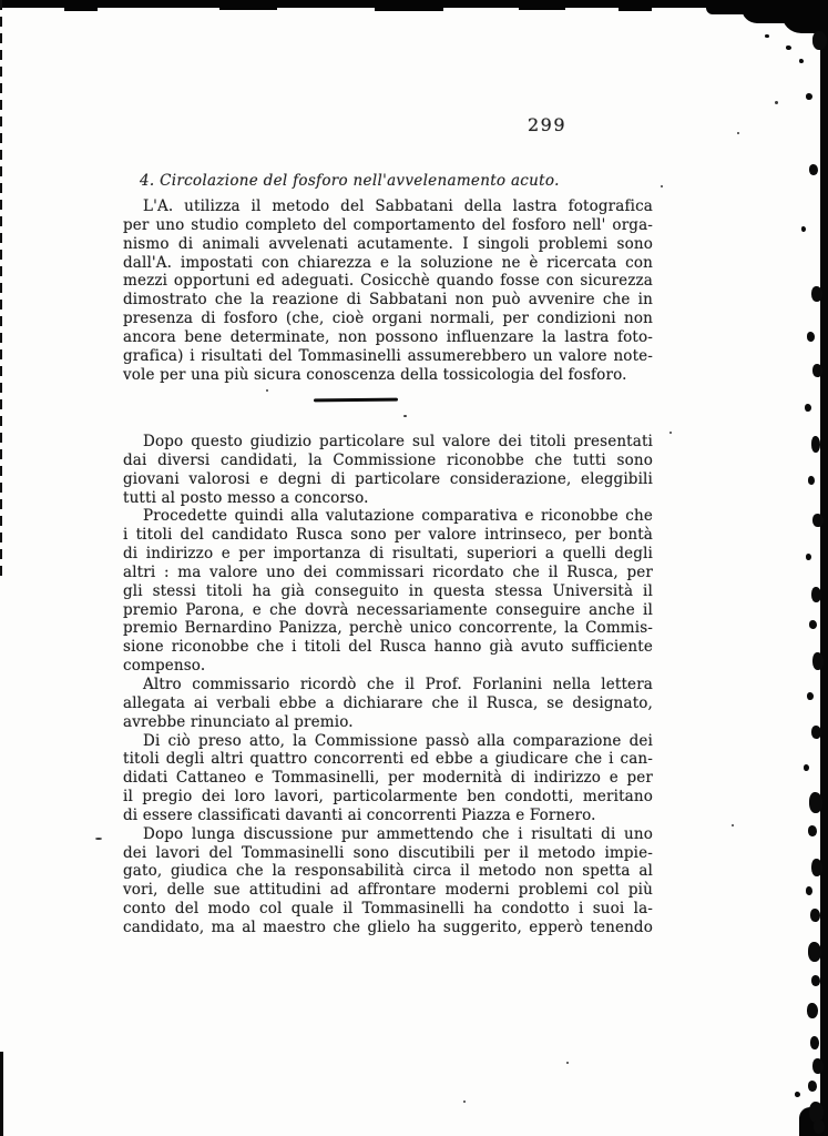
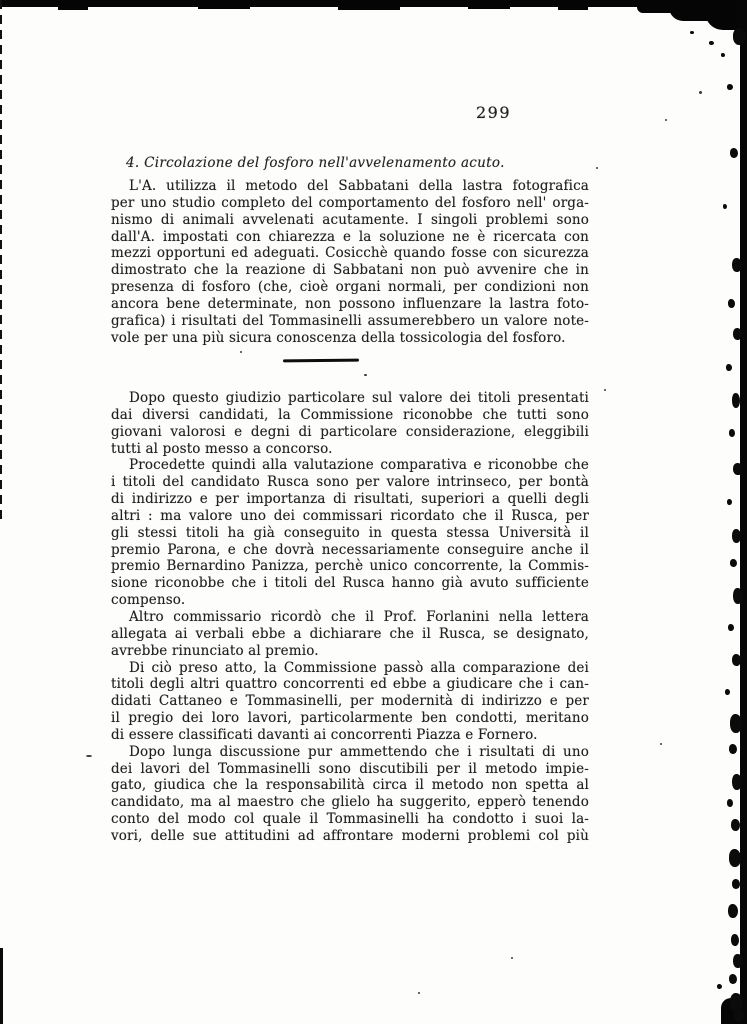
  299
  4. Circolazione del fosforo nell'avvelenamento acuto.
  L'A. utilizza il metodo del Sabbatani della lastra fotografica
  per uno studio completo del comportamento del fosforo nell' orga-
  nismo di animali avvelenati acutamente. I singoli problemi sono
  dall'A. impostati con chiarezza e la soluzione ne è ricercata con
  mezzi opportuni ed adeguati. Cosicchè quando fosse con sicurezza
  dimostrato che la reazione di Sabbatani non può avvenire che in
  presenza di fosforo (che, cioè organi normali, per condizioni non
  ancora bene determinate, non possono influenzare la lastra foto-
  grafica) i risultati del Tommasinelli assumerebbero un valore note-
  vole per una più sicura conoscenza della tossicologia del fosforo.
  Dopo questo giudizio particolare sul valore dei titoli presentati
  dai diversi candidati, la Commissione riconobbe che tutti sono
  giovani valorosi e degni di particolare considerazione, eleggibili
  tutti al posto messo a concorso.
  Procedette quindi alla valutazione comparativa e riconobbe che
  i titoli del candidato Rusca sono per valore intrinseco, per bontà
  di indirizzo e per importanza di risultati, superiori a quelli degli
  altri : ma valore uno dei commissari ricordato che il Rusca, per
  gli stessi titoli ha già conseguito in questa stessa Università il
  premio Parona, e che dovrà necessariamente conseguire anche il
  premio Bernardino Panizza, perchè unico concorrente, la Commis-
  sione riconobbe che i titoli del Rusca hanno già avuto sufficiente
  compenso.
  Altro commissario ricordò che il Prof. Forlanini nella lettera
  allegata ai verbali ebbe a dichiarare che il Rusca, se designato,
  avrebbe rinunciato al premio.
  Di ciò preso atto, la Commissione passò alla comparazione dei
  titoli degli altri quattro concorrenti ed ebbe a giudicare che i can-
  didati Cattaneo e Tommasinelli, per modernità di indirizzo e per
  il pregio dei loro lavori, particolarmente ben condotti, meritano
  di essere classificati davanti ai concorrenti Piazza e Fornero.
  Dopo lunga discussione pur ammettendo che i risultati di uno
  dei lavori del Tommasinelli sono discutibili per il metodo impie-
  gato, giudica che la responsabilità circa il metodo non spetta al
- vori, delle sue attitudini ad affrontare moderni problemi col più
+ candidato, ma al maestro che glielo ha suggerito, epperò tenendo
  conto del modo col quale il Tommasinelli ha condotto i suoi la-
- candidato, ma al maestro che glielo ha suggerito, epperò tenendo
+ vori, delle sue attitudini ad affrontare moderni problemi col più
